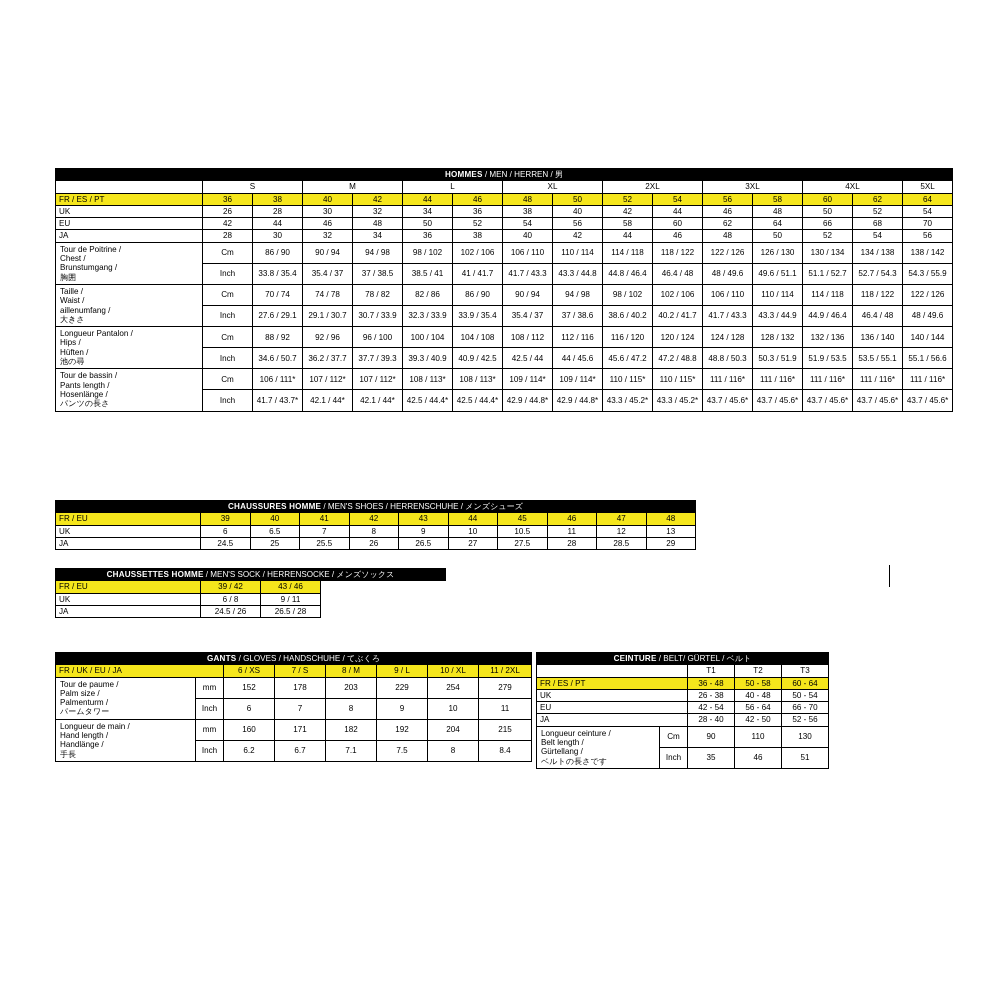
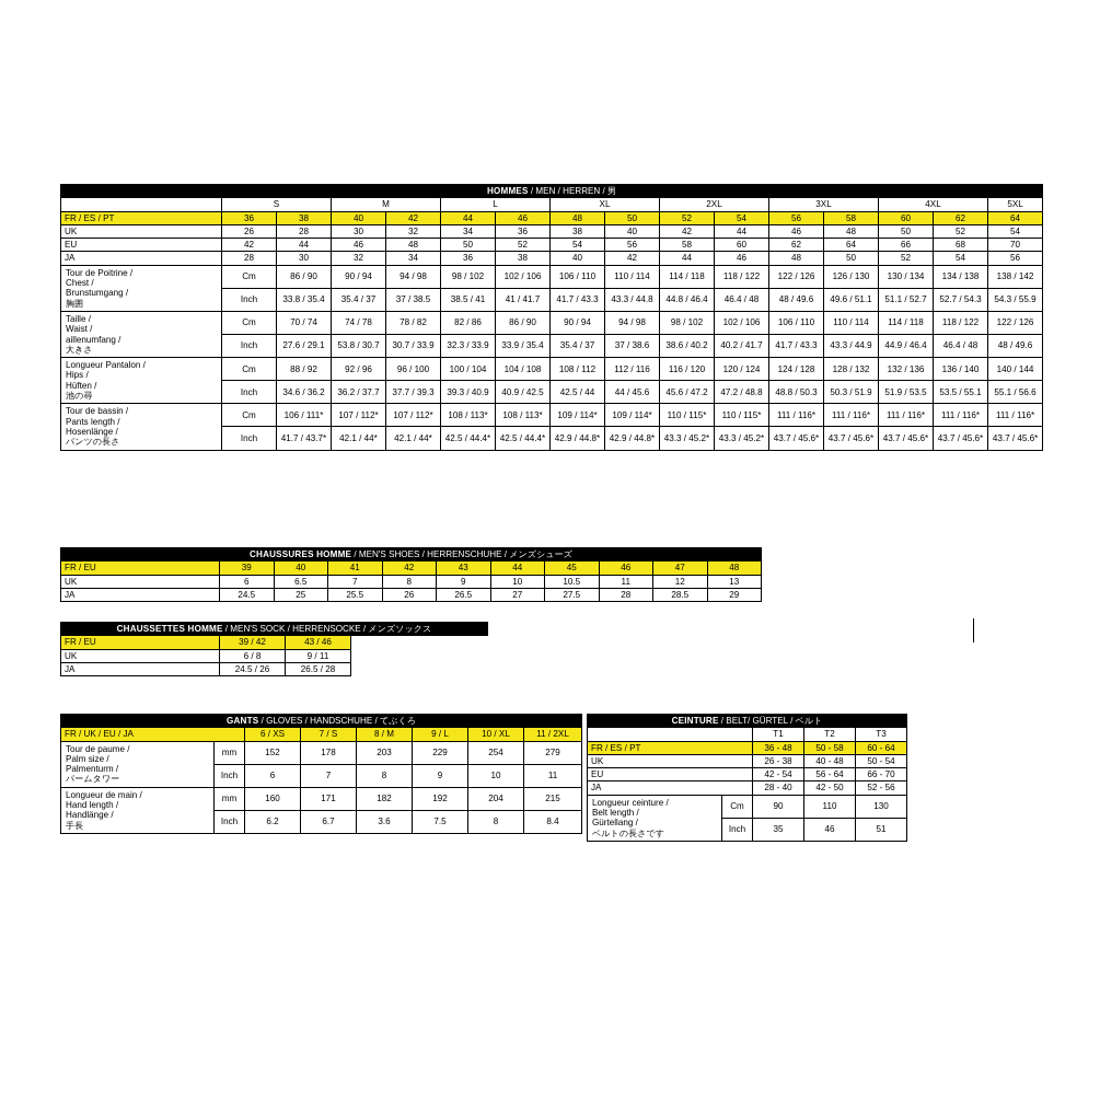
  HOMMES / MEN / HERREN / 男
  	S	M	L	XL	2XL	3XL	4XL	5XL
  FR / ES / PT	36	38	40	42	44	46	48	50	52	54	56	58	60	62	64
  UK	26	28	30	32	34	36	38	40	42	44	46	48	50	52	54
  EU	42	44	46	48	50	52	54	56	58	60	62	64	66	68	70
  JA	28	30	32	34	36	38	40	42	44	46	48	50	52	54	56
  Tour de Poitrine / Chest / Brunstumgang / 胸囲	Cm	86 / 90	90 / 94	94 / 98	98 / 102	102 / 106	106 / 110	110 / 114	114 / 118	118 / 122	122 / 126	126 / 130	130 / 134	134 / 138	138 / 142
  Inch	33.8 / 35.4	35.4 / 37	37 / 38.5	38.5 / 41	41 / 41.7	41.7 / 43.3	43.3 / 44.8	44.8 / 46.4	46.4 / 48	48 / 49.6	49.6 / 51.1	51.1 / 52.7	52.7 / 54.3	54.3 / 55.9
  Taille / Waist / aillenumfang / 大きさ	Cm	70 / 74	74 / 78	78 / 82	82 / 86	86 / 90	90 / 94	94 / 98	98 / 102	102 / 106	106 / 110	110 / 114	114 / 118	118 / 122	122 / 126
- Inch	27.6 / 29.1	29.1 / 30.7	30.7 / 33.9	32.3 / 33.9	33.9 / 35.4	35.4 / 37	37 / 38.6	38.6 / 40.2	40.2 / 41.7	41.7 / 43.3	43.3 / 44.9	44.9 / 46.4	46.4 / 48	48 / 49.6
+ Inch	27.6 / 29.1	53.8 / 30.7	30.7 / 33.9	32.3 / 33.9	33.9 / 35.4	35.4 / 37	37 / 38.6	38.6 / 40.2	40.2 / 41.7	41.7 / 43.3	43.3 / 44.9	44.9 / 46.4	46.4 / 48	48 / 49.6
  Longueur Pantalon / Hips / Hüften / 池の尋	Cm	88 / 92	92 / 96	96 / 100	100 / 104	104 / 108	108 / 112	112 / 116	116 / 120	120 / 124	124 / 128	128 / 132	132 / 136	136 / 140	140 / 144
- Inch	34.6 / 50.7	36.2 / 37.7	37.7 / 39.3	39.3 / 40.9	40.9 / 42.5	42.5 / 44	44 / 45.6	45.6 / 47.2	47.2 / 48.8	48.8 / 50.3	50.3 / 51.9	51.9 / 53.5	53.5 / 55.1	55.1 / 56.6
+ Inch	34.6 / 36.2	36.2 / 37.7	37.7 / 39.3	39.3 / 40.9	40.9 / 42.5	42.5 / 44	44 / 45.6	45.6 / 47.2	47.2 / 48.8	48.8 / 50.3	50.3 / 51.9	51.9 / 53.5	53.5 / 55.1	55.1 / 56.6
  Tour de bassin / Pants length / Hosenlänge / パンツの長さ	Cm	106 / 111*	107 / 112*	107 / 112*	108 / 113*	108 / 113*	109 / 114*	109 / 114*	110 / 115*	110 / 115*	111 / 116*	111 / 116*	111 / 116*	111 / 116*	111 / 116*
  Inch	41.7 / 43.7*	42.1 / 44*	42.1 / 44*	42.5 / 44.4*	42.5 / 44.4*	42.9 / 44.8*	42.9 / 44.8*	43.3 / 45.2*	43.3 / 45.2*	43.7 / 45.6*	43.7 / 45.6*	43.7 / 45.6*	43.7 / 45.6*	43.7 / 45.6*
  CHAUSSURES HOMME / MEN'S SHOES / HERRENSCHUHE / メンズシューズ
  FR / EU	39	40	41	42	43	44	45	46	47	48
  UK	6	6.5	7	8	9	10	10.5	11	12	13
  JA	24.5	25	25.5	26	26.5	27	27.5	28	28.5	29
  CHAUSSETTES HOMME / MEN'S SOCK / HERRENSOCKE / メンズソックス
  FR / EU	39 / 42	43 / 46
  UK	6 / 8	9 / 11
  JA	24.5 / 26	26.5 / 28
  GANTS / GLOVES / HANDSCHUHE / てぶくろ
  FR / UK / EU / JA	6 / XS	7 / S	8 / M	9 / L	10 / XL	11 / 2XL
  Tour de paume / Palm size / Palmenturm / パームタワー	mm	152	178	203	229	254	279
  Inch	6	7	8	9	10	11
  Longueur de main / Hand length / Handlänge / 手長	mm	160	171	182	192	204	215
- Inch	6.2	6.7	7.1	7.5	8	8.4
+ Inch	6.2	6.7	3.6	7.5	8	8.4
  CEINTURE / BELT/ GÜRTEL / ベルト
  	T1	T2	T3
  FR / ES / PT	36 - 48	50 - 58	60 - 64
  UK	26 - 38	40 - 48	50 - 54
  EU	42 - 54	56 - 64	66 - 70
  JA	28 - 40	42 - 50	52 - 56
  Longueur ceinture / Belt length / Gürtellang / ベルトの長さです	Cm	90	110	130
  Inch	35	46	51
